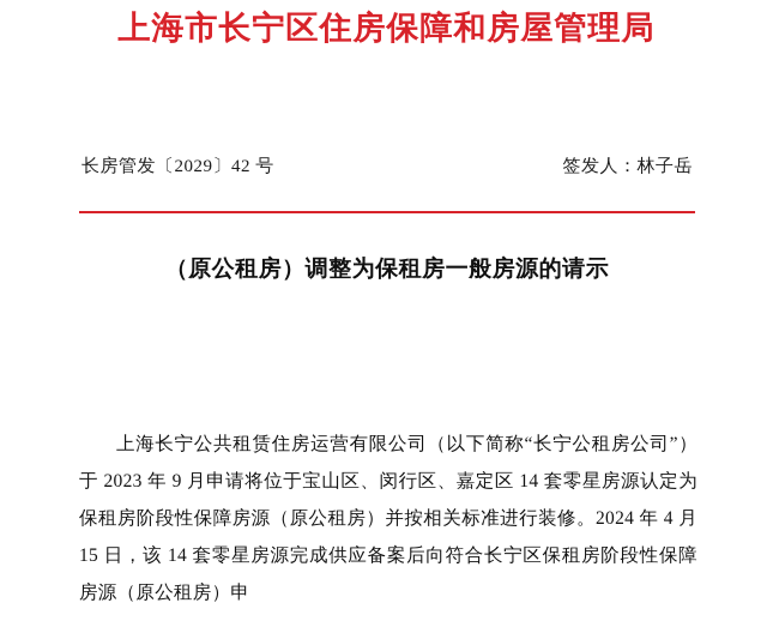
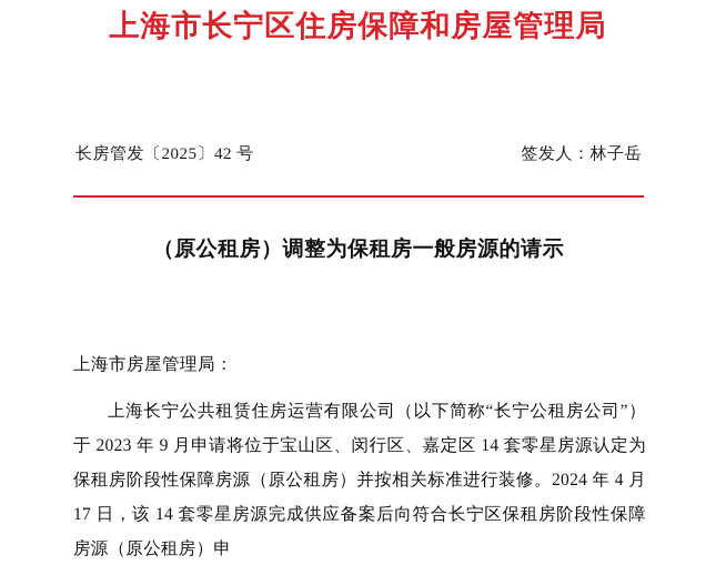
  上海市长宁区住房保障和房屋管理局
- 长房管发〔2029〕42 号
+ 长房管发〔2025〕42 号
  签发人：林子岳
  （原公租房）调整为保租房一般房源的请示
+ 上海市房屋管理局：
- 上海长宁公共租赁住房运营有限公司（以下简称“长宁公租房公司”）于 2023 年 9 月申请将位于宝山区、闵行区、嘉定区 14 套零星房源认定为保租房阶段性保障房源（原公租房）并按相关标准进行装修。2024 年 4 月 15 日，该 14 套零星房源完成供应备案后向符合长宁区保租房阶段性保障房源（原公租房）申
+ 上海长宁公共租赁住房运营有限公司（以下简称“长宁公租房公司”）于 2023 年 9 月申请将位于宝山区、闵行区、嘉定区 14 套零星房源认定为保租房阶段性保障房源（原公租房）并按相关标准进行装修。2024 年 4 月 17 日，该 14 套零星房源完成供应备案后向符合长宁区保租房阶段性保障房源（原公租房）申
